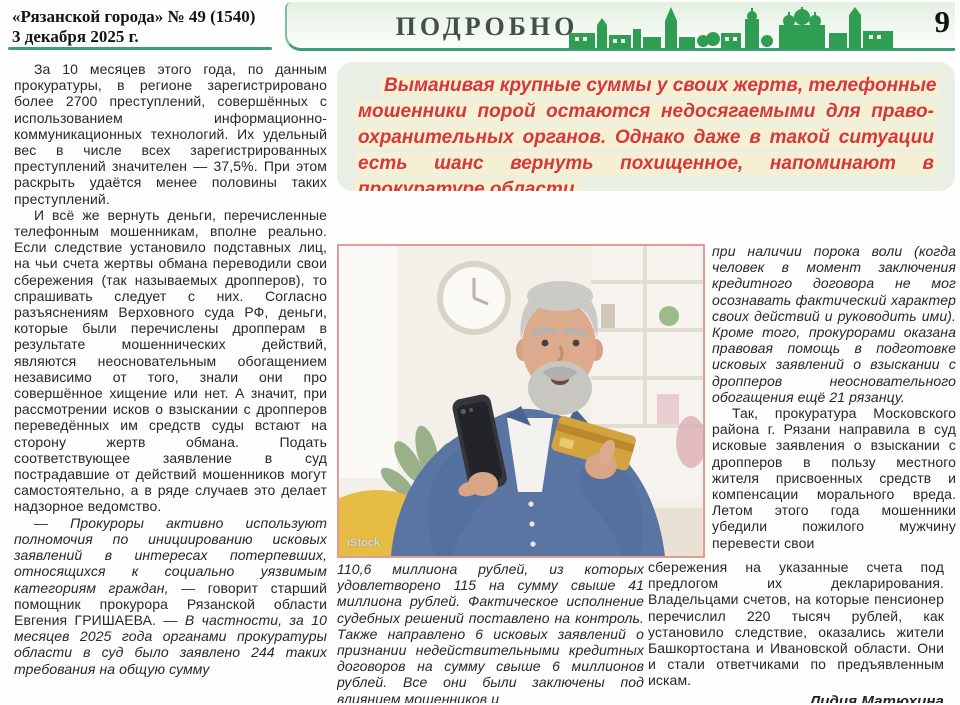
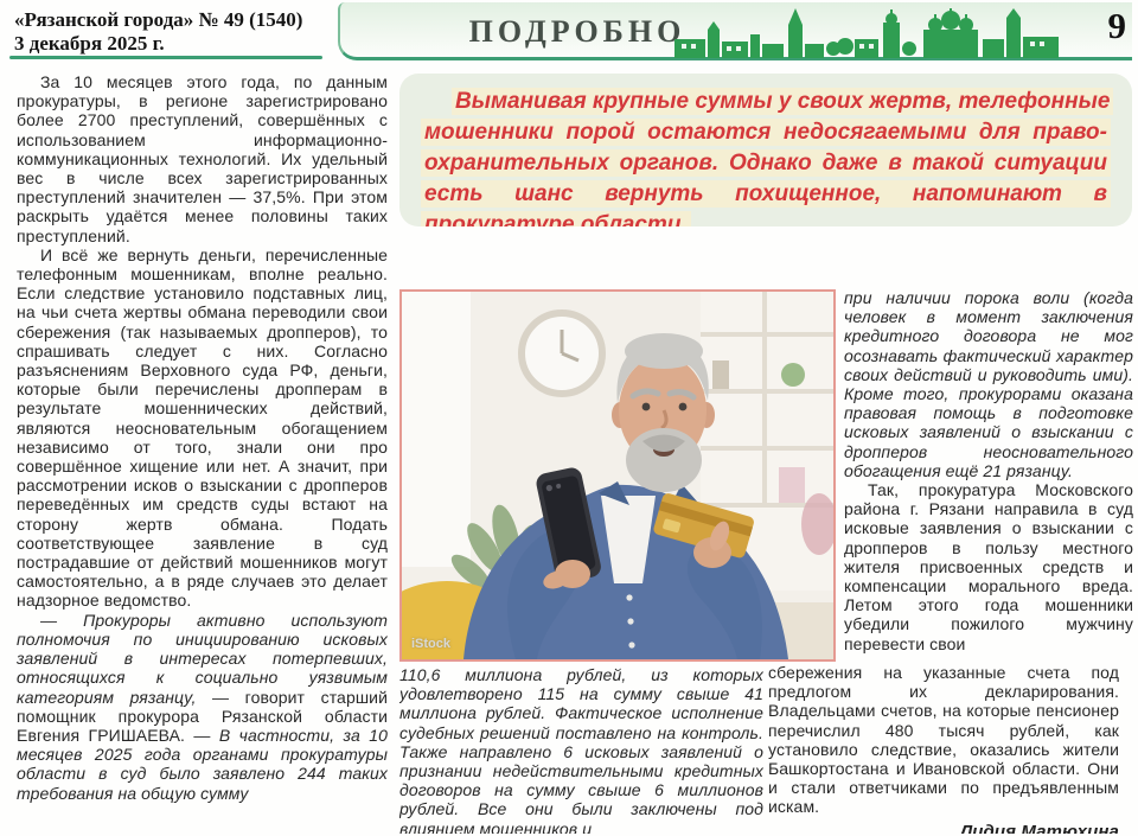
  «Рязанской города» № 49 (1540)
  3 декабря 2025 г.
  ПОДРОБНО
  9
  За 10 месяцев этого года, по данным прокуратуры, в регионе зарегистрировано более 2700 преступлений, совершённых с использованием информационно-коммуникационных технологий. Их удельный вес в числе всех зарегистрированных преступлений значителен — 37,5%. При этом раскрыть удаётся менее половины таких преступлений.
  И всё же вернуть деньги, перечисленные телефонным мошенникам, вполне реально. Если следствие установило подставных лиц, на чьи счета жертвы обмана переводили свои сбережения (так называемых дропперов), то спрашивать следует с них. Согласно разъяснениям Верховного суда РФ, деньги, которые были перечислены дропперам в результате мошеннических действий, являются неосновательным обогащением независимо от того, знали они про совершённое хищение или нет. А значит, при рассмотрении исков о взыскании с дропперов переведённых им средств суды встают на сторону жертв обмана. Подать соответствующее заявление в суд пострадавшие от действий мошенников могут самостоятельно, а в ряде случаев это делает надзорное ведомство.
- — Прокуроры активно используют полномочия по инициированию исковых заявлений в интересах потерпевших, относящихся к социально уязвимым категориям граждан, — говорит старший помощник прокурора Рязанской области Евгения ГРИШАЕВА. — В частности, за 10 месяцев 2025 года органами прокуратуры области в суд было заявлено 244 таких требования на общую сумму
+ — Прокуроры активно используют полномочия по инициированию исковых заявлений в интересах потерпевших, относящихся к социально уязвимым категориям рязанцу, — говорит старший помощник прокурора Рязанской области Евгения ГРИШАЕВА. — В частности, за 10 месяцев 2025 года органами прокуратуры области в суд было заявлено 244 таких требования на общую сумму
  Выманивая крупные суммы у своих жертв, телефонные мошенники порой остаются недосягаемыми для право­хранительных органов. Однако даже в такой ситуации есть шанс вернуть похищенное, напоминают в прокуратуре области.
  iStock
  при наличии порока воли (когда человек в момент заключения кредитного договора не мог осознавать фактический характер своих действий и руководить ими). Кроме того, прокурорами оказана правовая помощь в подготовке исковых заявлений о взыскании с дропперов неосновательного обогащения ещё 21 рязанцу.
  Так, прокуратура Московского района г. Рязани направила в суд исковые заявления о взыскании с дропперов в пользу местного жителя присвоенных средств и компенсации морального вреда. Летом этого года мошенники убедили пожилого мужчину перевести свои
  110,6 миллиона рублей, из которых удовлетворено 115 на сумму свыше 41 миллиона рублей. Фактическое исполнение судебных решений поставлено на контроль. Также направлено 6 исковых заявлений о признании недействительными кредитных договоров на сумму свыше 6 миллионов рублей. Все они были заключены под влиянием мошенников и
- сбережения на указанные счета под предлогом их декларирования. Владельцами счетов, на которые пенсионер перечислил 220 тысяч рублей, как установило следствие, оказались жители Башкортостана и Ивановской области. Они и стали ответчиками по предъявленным искам.
+ сбережения на указанные счета под предлогом их декларирования. Владельцами счетов, на которые пенсионер перечислил 480 тысяч рублей, как установило следствие, оказались жители Башкортостана и Ивановской области. Они и стали ответчиками по предъявленным искам.
  Лидия Матюхина
